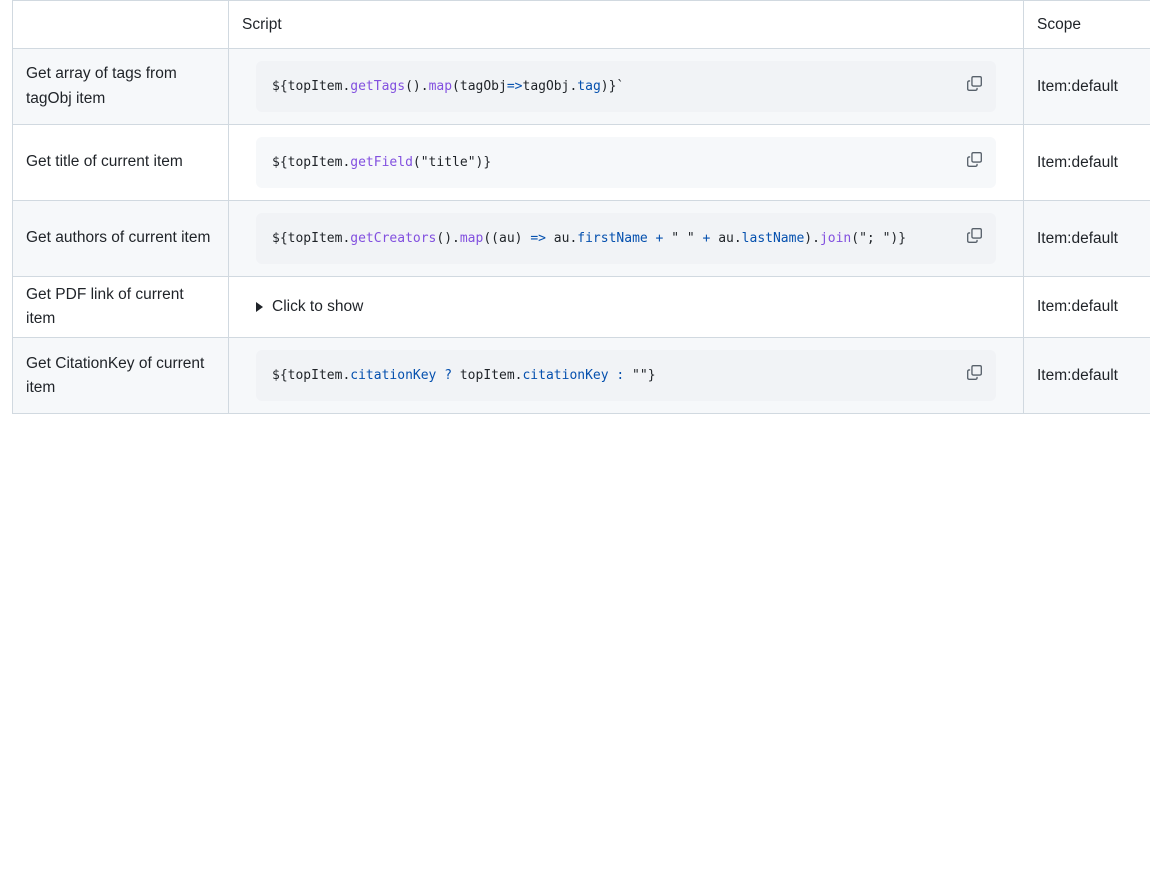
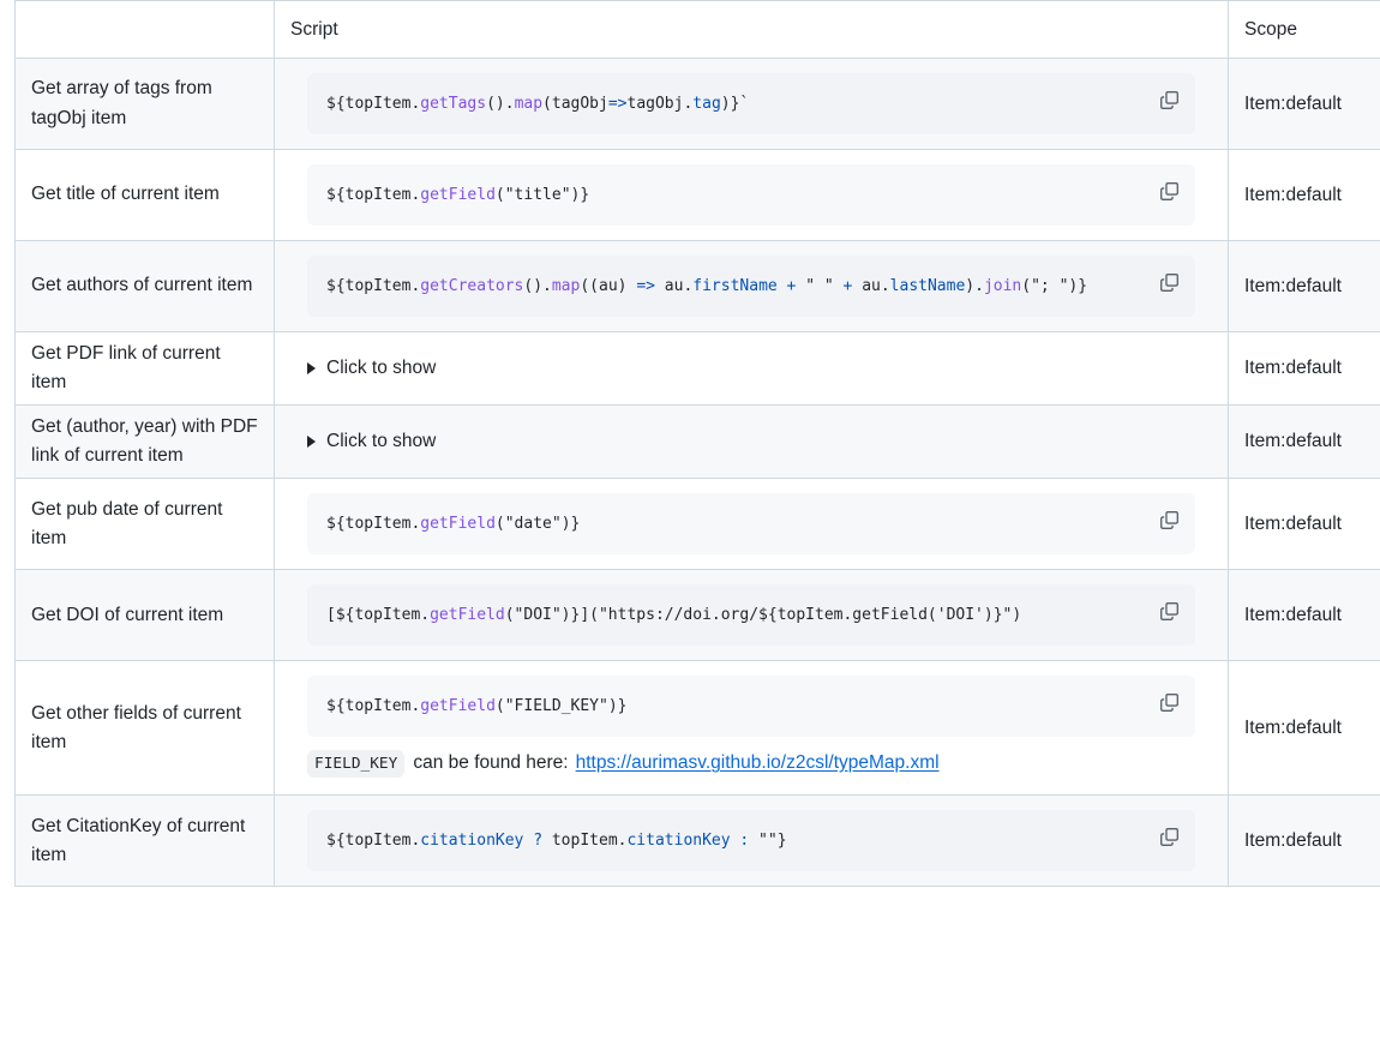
  	Script	Scope
  Get array of tags from tagObj item	${topItem.getTags().map(tagObj=>tagObj.tag)}`	Item:default
  Get title of current item	${topItem.getField("title")}	Item:default
  Get authors of current item	${topItem.getCreators().map((au) => au.firstName + " " + au.lastName).join("; ")}	Item:default
  Get PDF link of current item	Click to show	Item:default
+ Get (author, year) with PDF link of current item	Click to show	Item:default
+ Get pub date of current item	${topItem.getField("date")}	Item:default
+ Get DOI of current item	[${topItem.getField("DOI")}]("https://doi.org/${topItem.getField('DOI')}")	Item:default
+ Get other fields of current item	${topItem.getField("FIELD_KEY")}FIELD_KEY can be found here: https://aurimasv.github.io/z2csl/typeMap.xml	Item:default
  Get CitationKey of current item	${topItem.citationKey ? topItem.citationKey : ""}	Item:default
